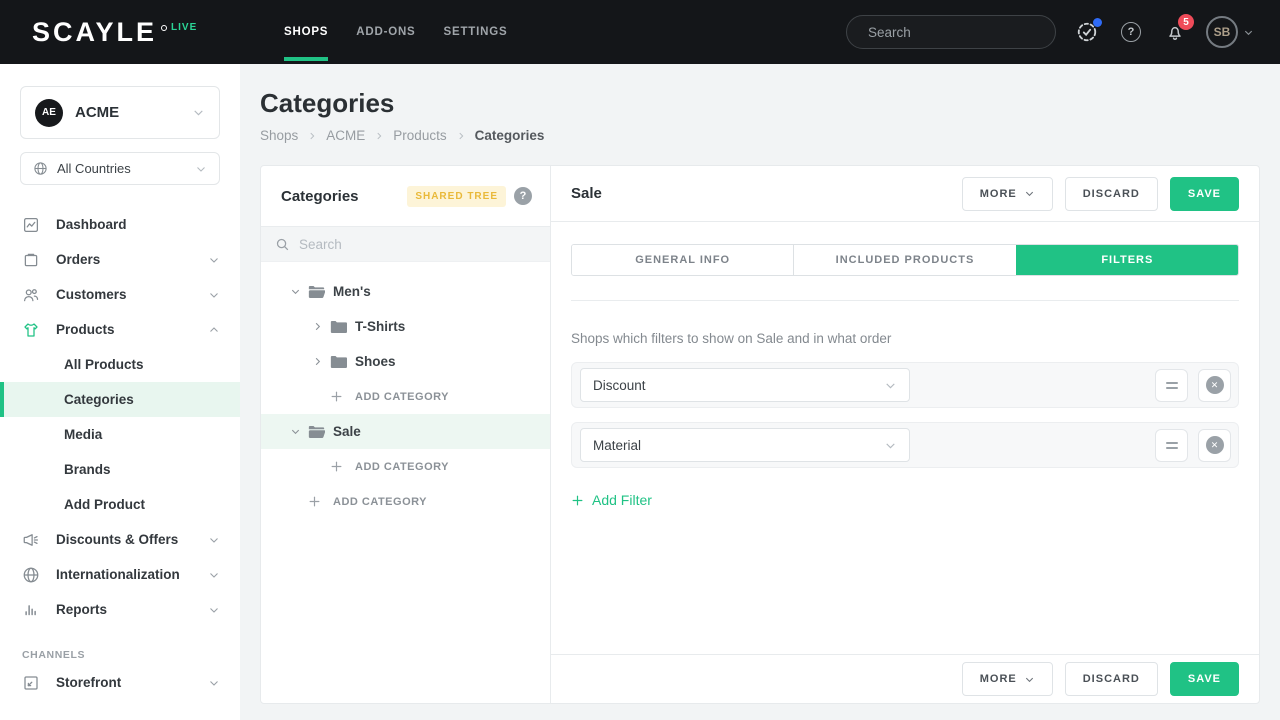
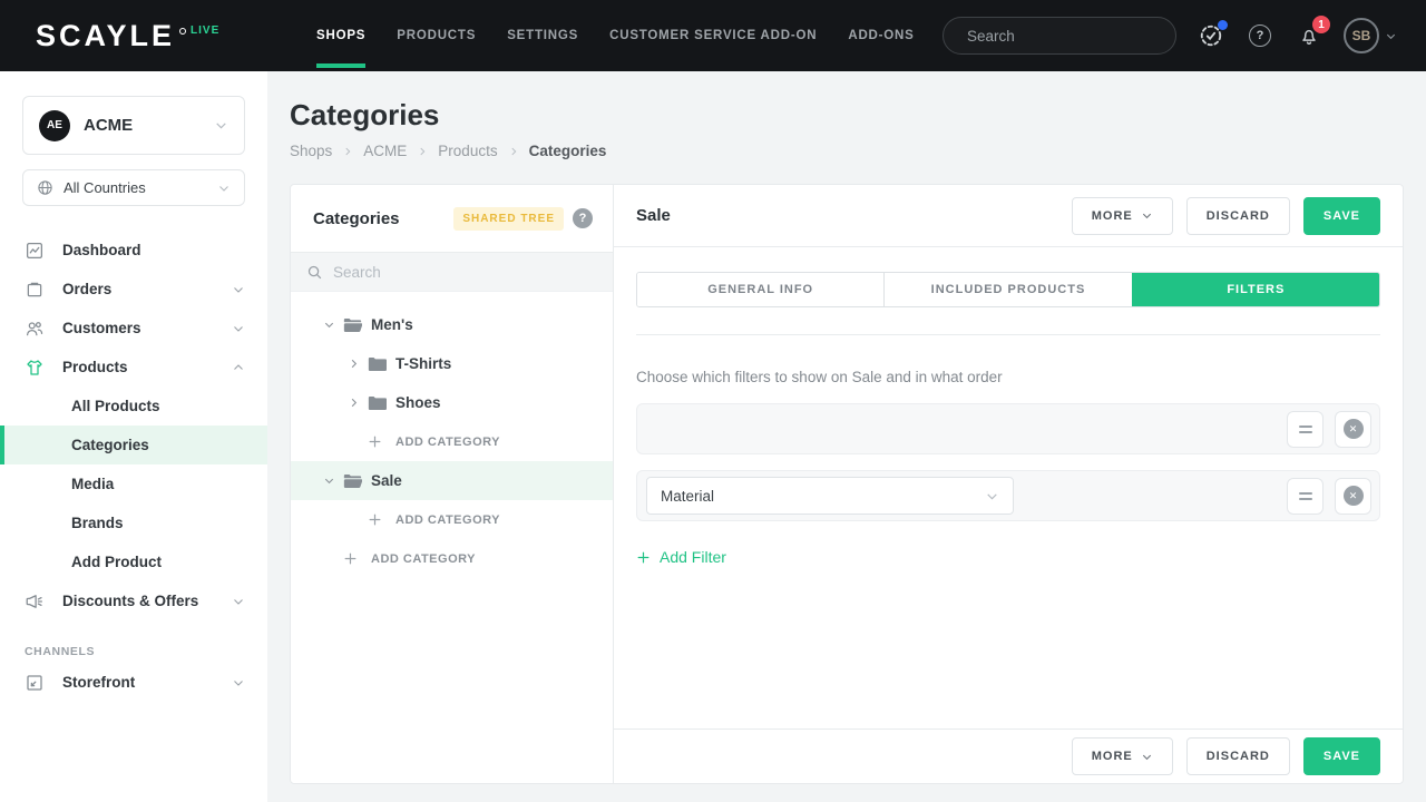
  SCAYLE
  LIVE
  SHOPS
+ PRODUCTS
- ADD-ONS
+ SETTINGS
+ CUSTOMER SERVICE ADD-ON
- SETTINGS
+ ADD-ONS
  Search
  ?
- 5
+ 1
  SB
  AE
  ACME
  All Countries
  Dashboard
  Orders
  Customers
  Products
  All Products
  Categories
  Media
  Brands
  Add Product
  Discounts & Offers
- Internationalization
- Reports
  CHANNELS
  Storefront
  Categories
  Shops
  ACME
  Products
  Categories
  Categories
  SHARED TREE
  ?
  Search
  Men's
  T-Shirts
  Shoes
  ADD CATEGORY
  Sale
  ADD CATEGORY
  ADD CATEGORY
  Sale
  MORE
  DISCARD
  SAVE
  GENERAL INFO
  INCLUDED PRODUCTS
  FILTERS
- Shops which filters to show on Sale and in what order
+ Choose which filters to show on Sale and in what order
- Discount
  ✕
  Material
  ✕
  Add Filter
  MORE
  DISCARD
  SAVE
